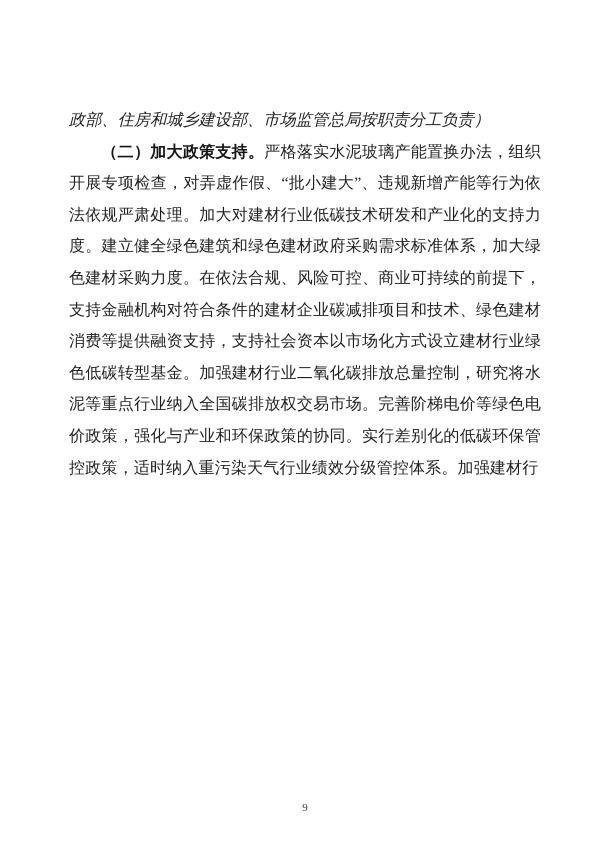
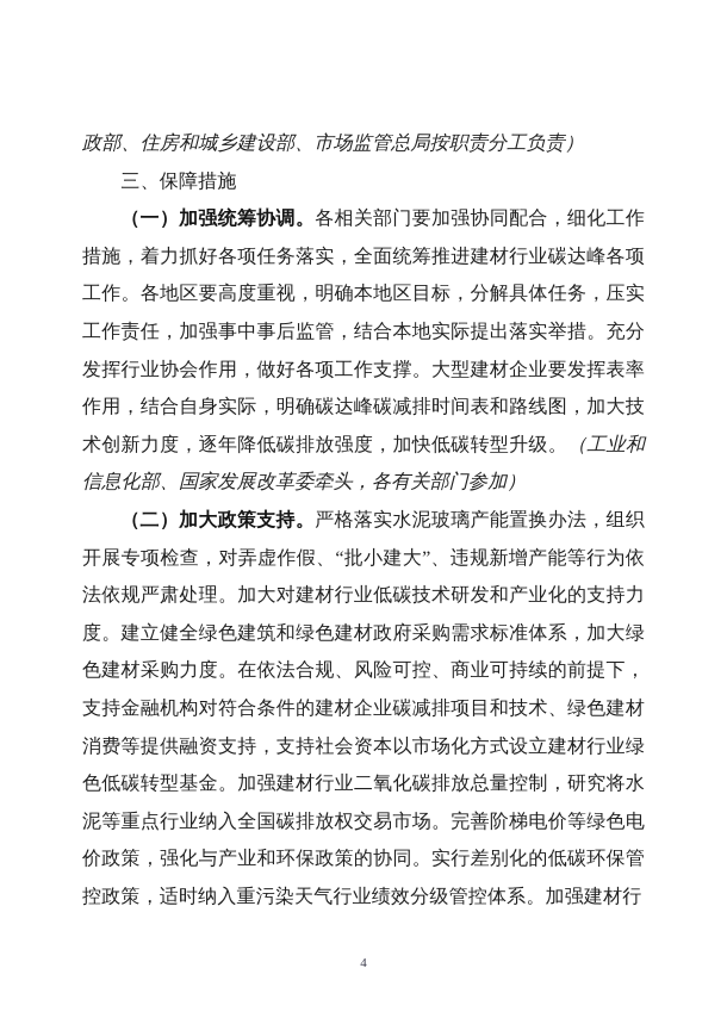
  政部、住房和城乡建设部、市场监管总局按职责分工负责）
+ 三、保障措施
+ （一）加强统筹协调。各相关部门要加强协同配合，细化工作措施，着力抓好各项任务落实，全面统筹推进建材行业碳达峰各项工作。各地区要高度重视，明确本地区目标，分解具体任务，压实工作责任，加强事中事后监管，结合本地实际提出落实举措。充分发挥行业协会作用，做好各项工作支撑。大型建材企业要发挥表率作用，结合自身实际，明确碳达峰碳减排时间表和路线图，加大技术创新力度，逐年降低碳排放强度，加快低碳转型升级。（工业和信息化部、国家发展改革委牵头，各有关部门参加）
  （二）加大政策支持。严格落实水泥玻璃产能置换办法，组织开展专项检查，对弄虚作假、“批小建大”、违规新增产能等行为依法依规严肃处理。加大对建材行业低碳技术研发和产业化的支持力度。建立健全绿色建筑和绿色建材政府采购需求标准体系，加大绿色建材采购力度。在依法合规、风险可控、商业可持续的前提下，支持金融机构对符合条件的建材企业碳减排项目和技术、绿色建材消费等提供融资支持，支持社会资本以市场化方式设立建材行业绿色低碳转型基金。加强建材行业二氧化碳排放总量控制，研究将水泥等重点行业纳入全国碳排放权交易市场。完善阶梯电价等绿色电价政策，强化与产业和环保政策的协同。实行差别化的低碳环保管控政策，适时纳入重污染天气行业绩效分级管控体系。加强建材行
- 9
+ 4
